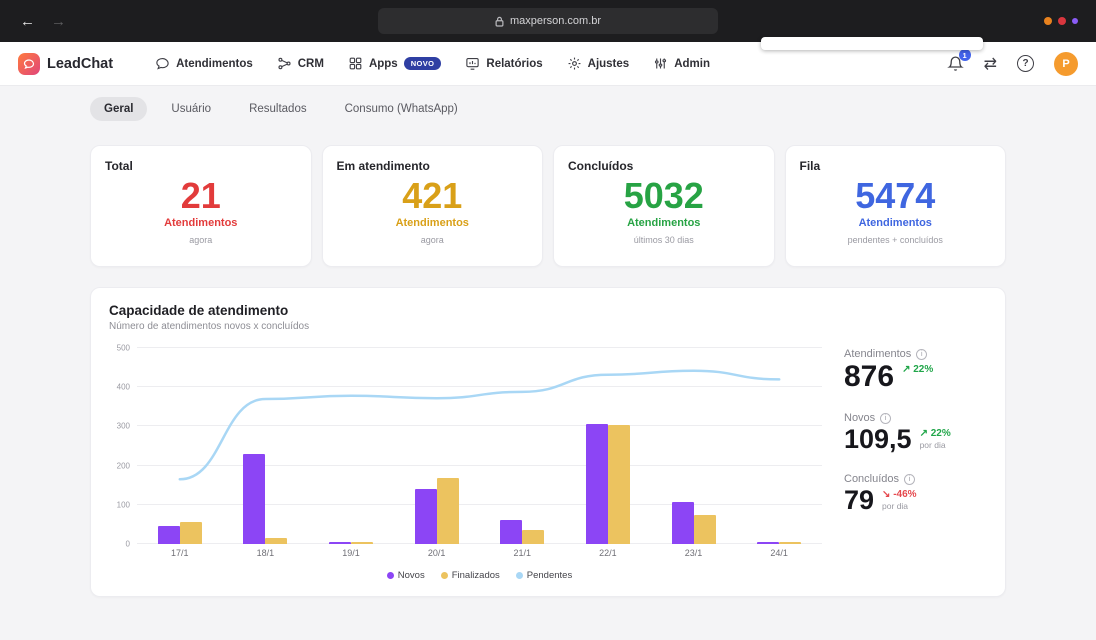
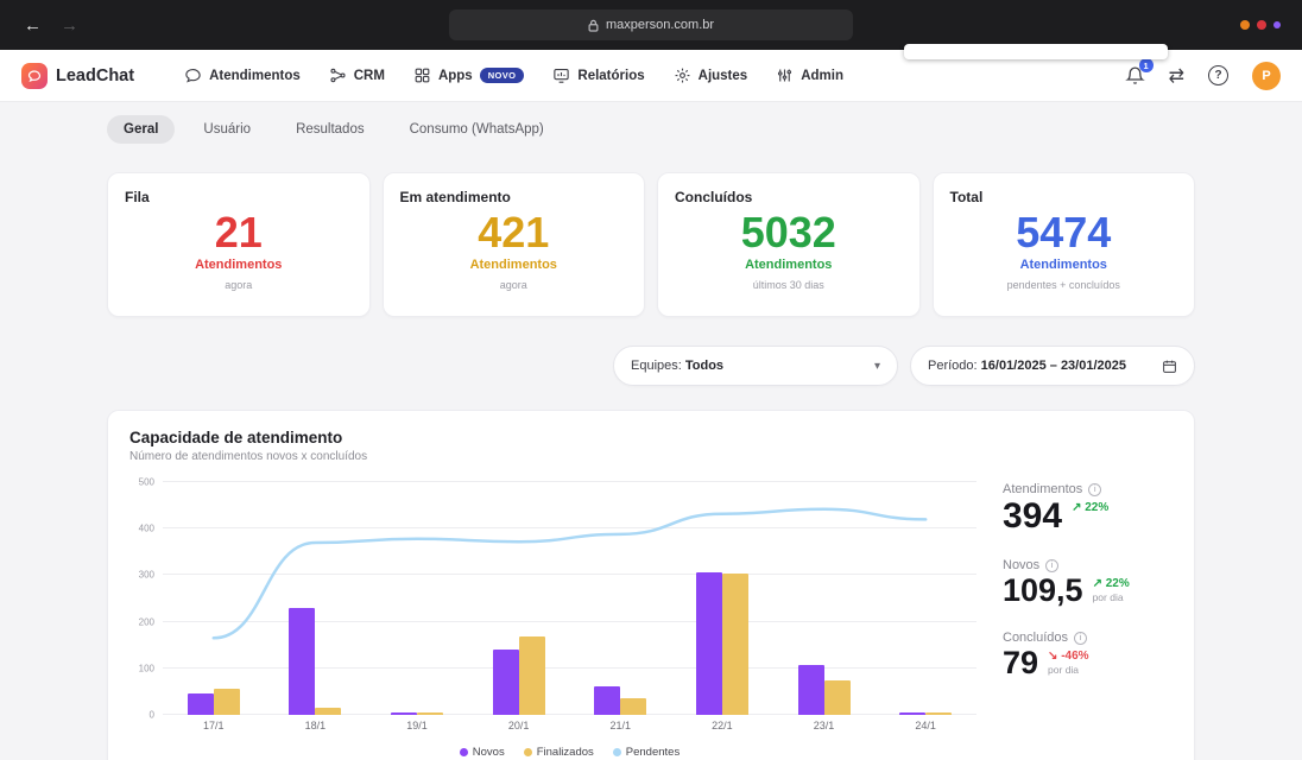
  ←
  →
  maxperson.com.br
  LeadChat
  Atendimentos
  CRM
  Apps
  NOVO
  Relatórios
  Ajustes
  Admin
  1
  ⇄
  ?
  P
  Geral
  Usuário
  Resultados
  Consumo (WhatsApp)
- Total
+ Fila
  21
  Atendimentos
  agora
  Em atendimento
  421
  Atendimentos
  agora
  Concluídos
  5032
  Atendimentos
  últimos 30 dias
- Fila
+ Total
  5474
  Atendimentos
  pendentes + concluídos
+ Equipes: Todos
+ ▾
+ Período: 16/01/2025 – 23/01/2025
  Capacidade de atendimento
  Número de atendimentos novos x concluídos
  0
  100
  200
  300
  400
  500
  17/1
  18/1
  19/1
  20/1
  21/1
  22/1
  23/1
  24/1
  Novos
  Finalizados
  Pendentes
  Atendimentos
- 876
+ 394
  ↗ 22%
  Novos
  109,5
  ↗ 22%
  por dia
  Concluídos
  79
  ↘ -46%
  por dia
